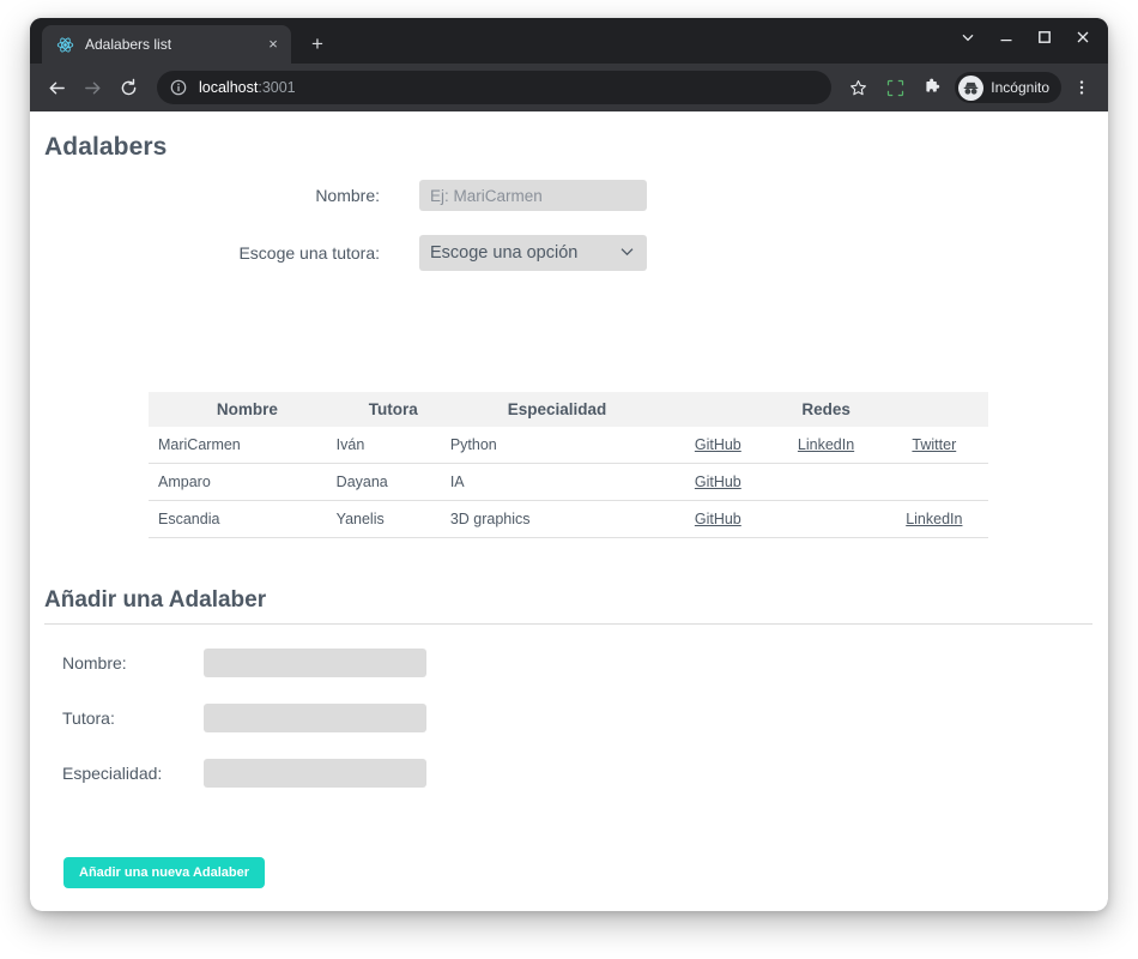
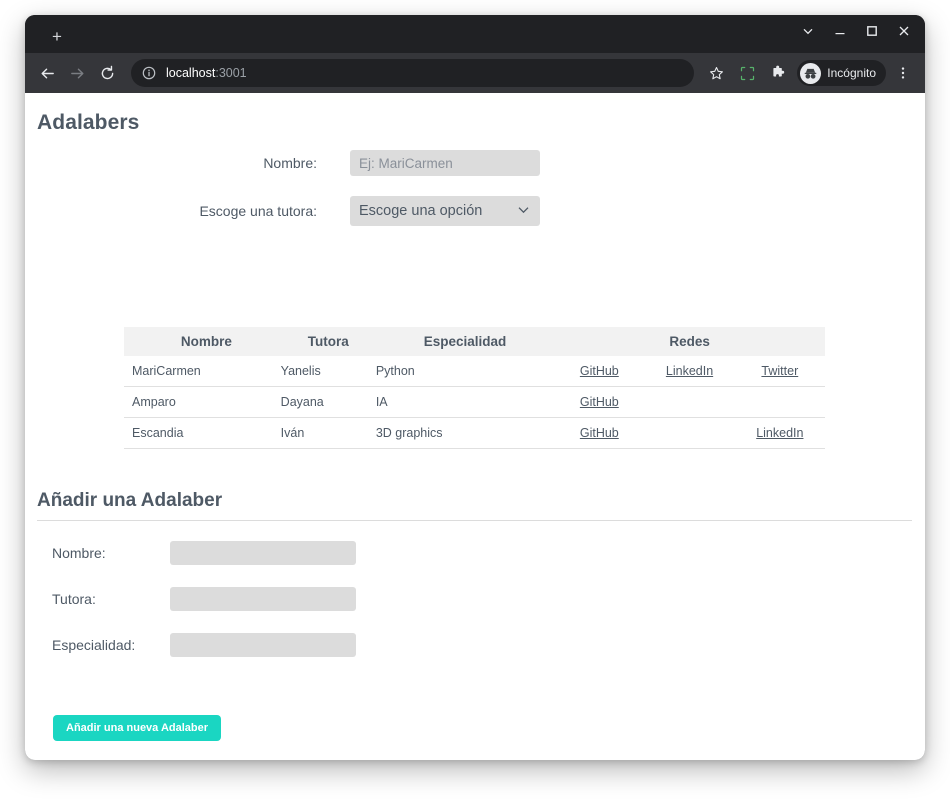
- Adalabers list
- ×
  +
  localhost:3001
  Incógnito
  Adalabers
  Nombre:
  Ej: MariCarmen
  Escoge una tutora:
  Escoge una opción
  Nombre	Tutora	Especialidad	Redes
- MariCarmen	Iván	Python	GitHub	LinkedIn	Twitter
+ MariCarmen	Yanelis	Python	GitHub	LinkedIn	Twitter
  Amparo	Dayana	IA	GitHub
- Escandia	Yanelis	3D graphics	GitHub		LinkedIn
+ Escandia	Iván	3D graphics	GitHub		LinkedIn
  Añadir una Adalaber
  Nombre:
  Tutora:
  Especialidad:
  Añadir una nueva Adalaber
